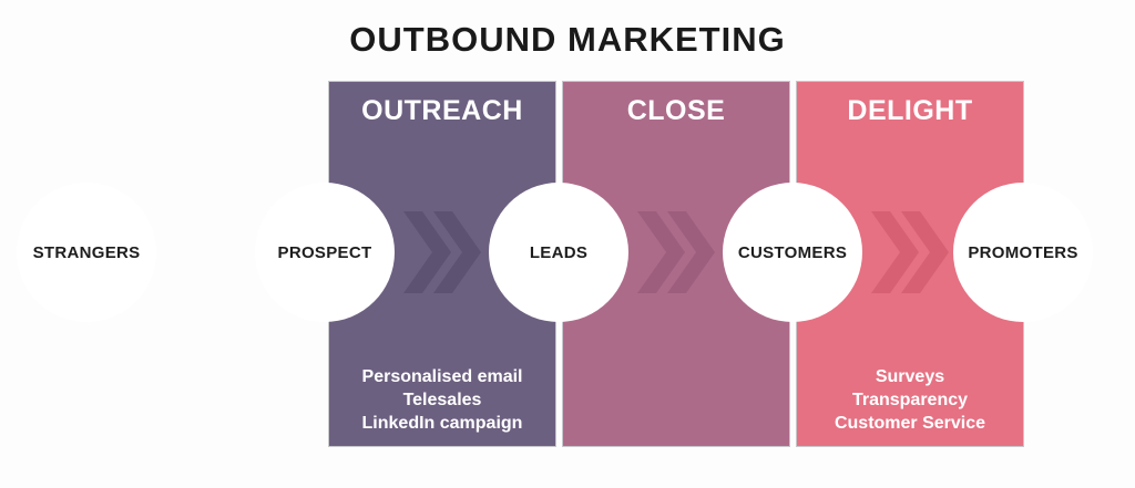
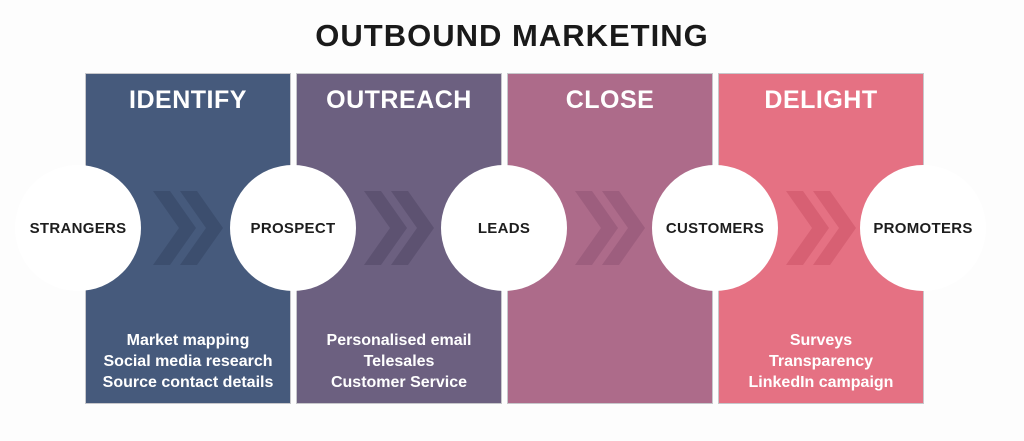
  OUTBOUND MARKETING
+ IDENTIFY
+ Market mapping
+ Social media research
+ Source contact details
  OUTREACH
  Personalised email
  Telesales
- LinkedIn campaign
+ Customer Service
  CLOSE
  DELIGHT
  Surveys
  Transparency
- Customer Service
+ LinkedIn campaign
  STRANGERS
  PROSPECT
  LEADS
  CUSTOMERS
  PROMOTERS
